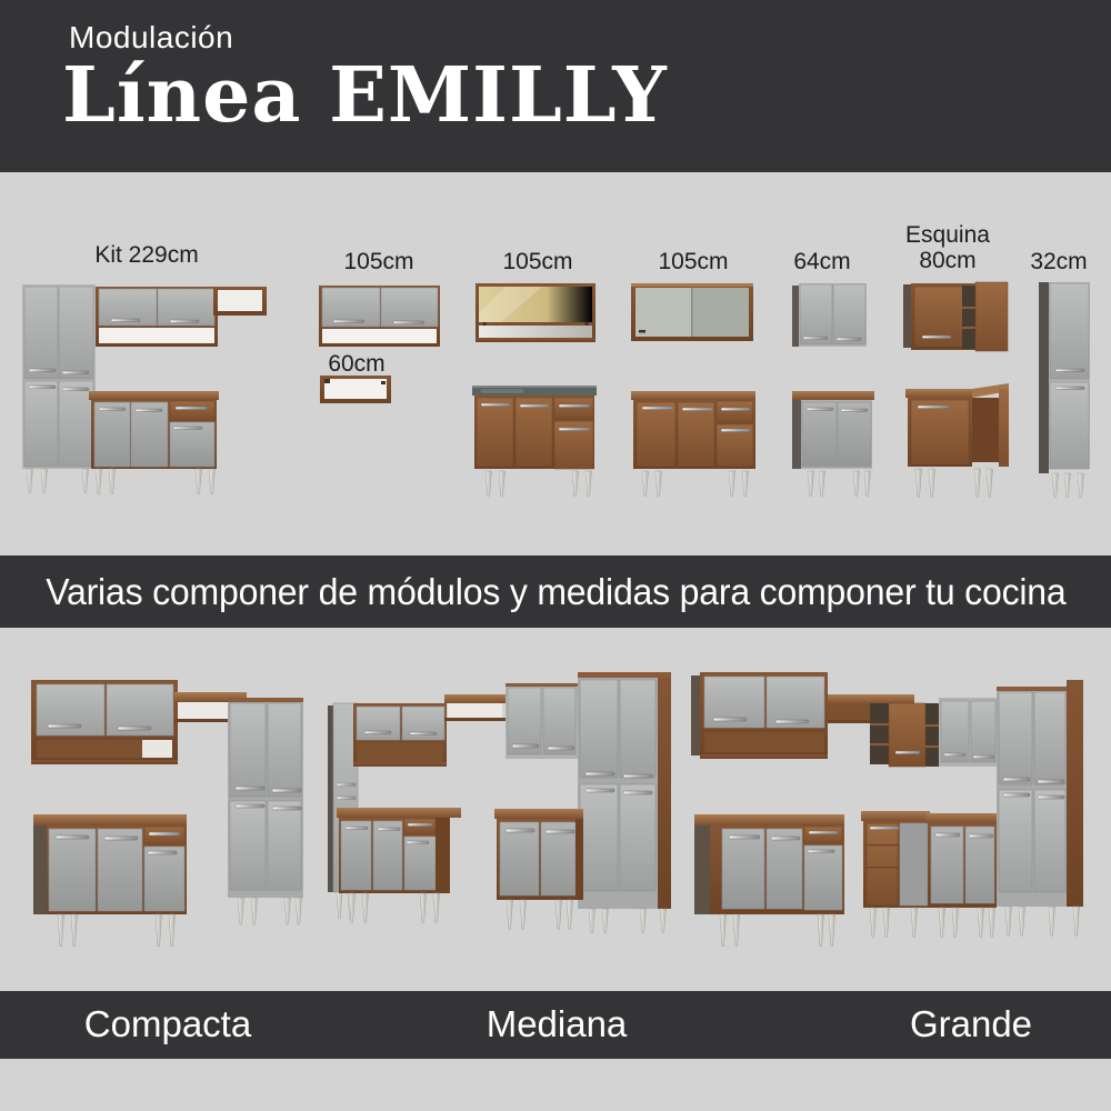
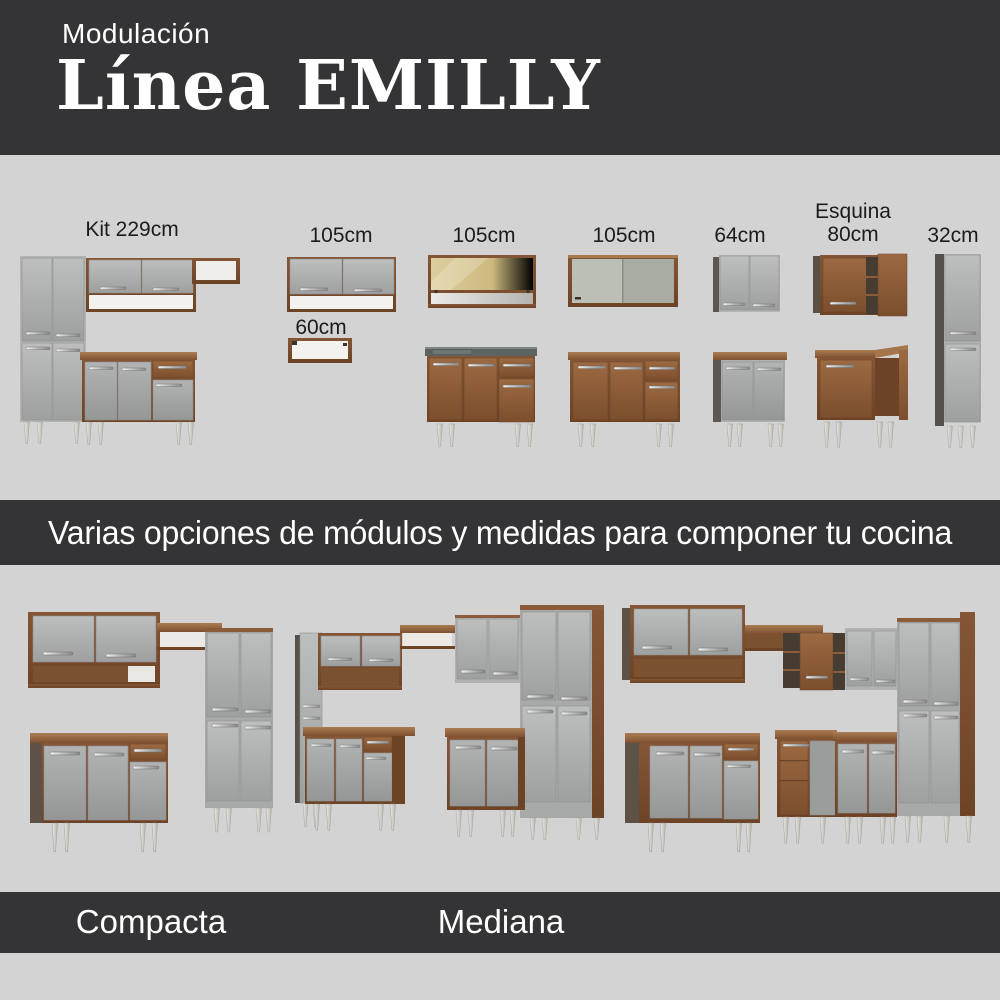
  Modulación
  Línea EMILLY
  Kit 229cm
  105cm
  60cm
  105cm
  105cm
  64cm
  Esquina
  80cm
  32cm
- Varias componer de módulos y medidas para componer tu cocina
+ Varias opciones de módulos y medidas para componer tu cocina
  Compacta
  Mediana
- Grande
